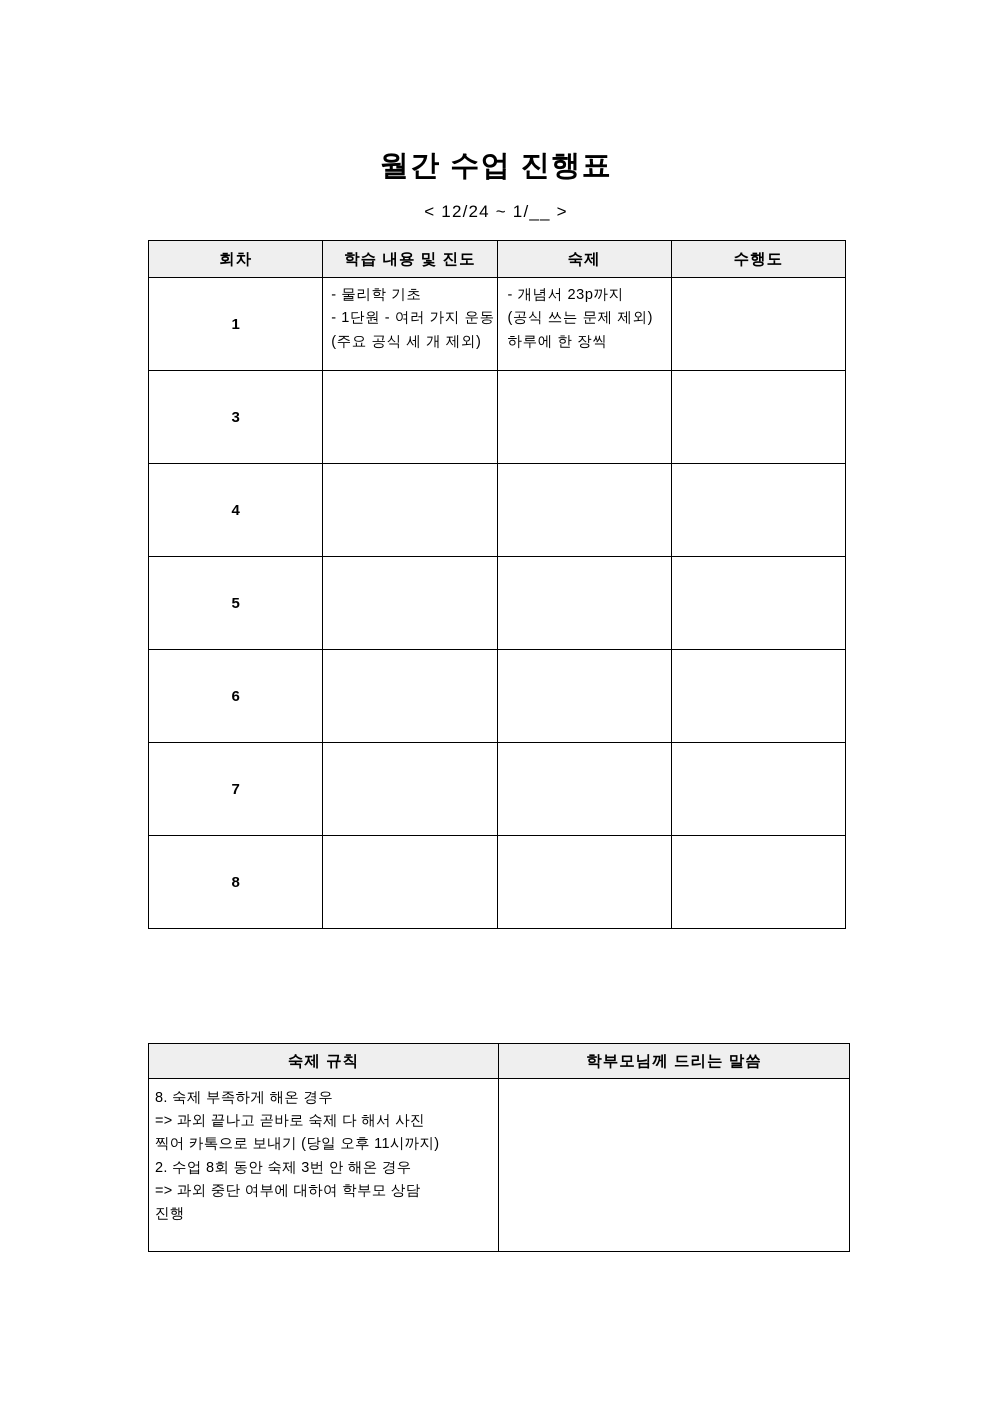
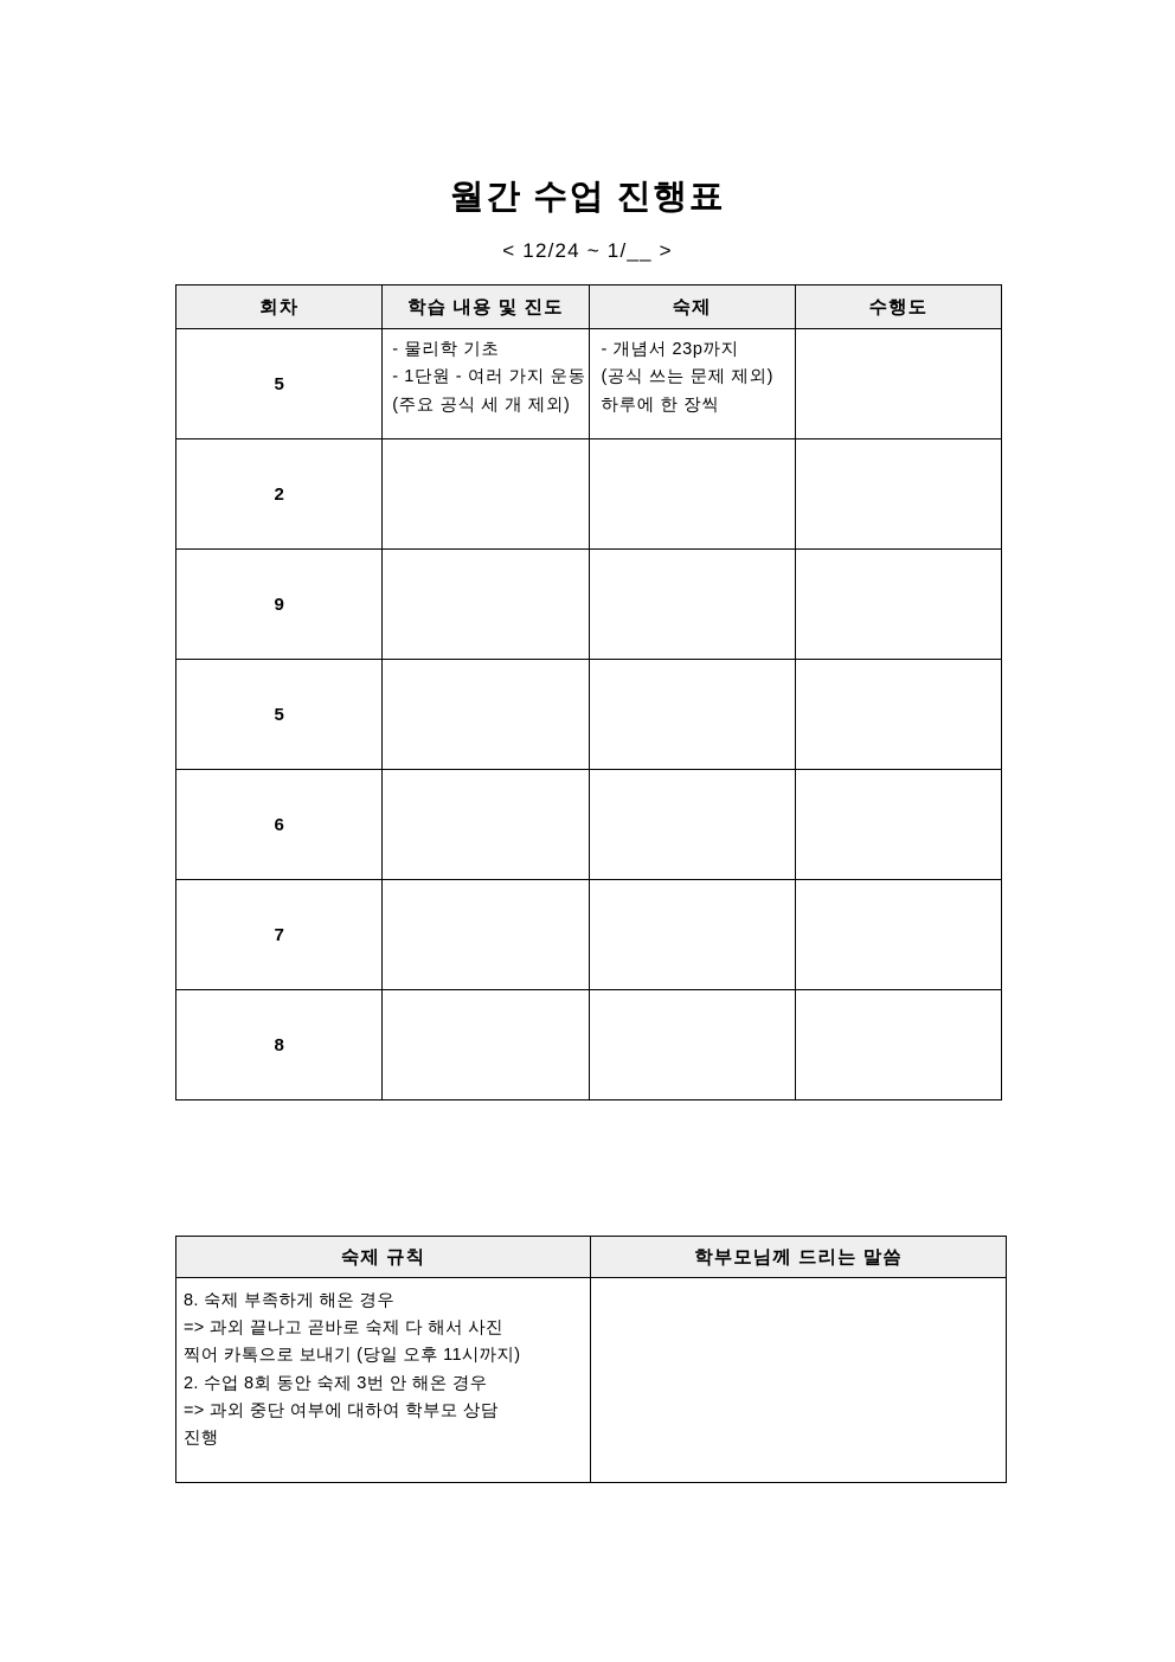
  월간 수업 진행표
  < 12/24 ~ 1/__ >
  회차	학습 내용 및 진도	숙제	수행도
- 1	- 물리학 기초- 1단원 - 여러 가지 운동(주요 공식 세 개 제외)	- 개념서 23p까지 (공식 쓰는 문제 제외)하루에 한 장씩
+ 5	- 물리학 기초- 1단원 - 여러 가지 운동(주요 공식 세 개 제외)	- 개념서 23p까지 (공식 쓰는 문제 제외)하루에 한 장씩
+ 2
- 3
+ 9
- 4
  5
  6
  7
  8
  숙제 규칙	학부모님께 드리는 말씀
  8. 숙제 부족하게 해온 경우=> 과외 끝나고 곧바로 숙제 다 해서 사진찍어 카톡으로 보내기 (당일 오후 11시까지)2. 수업 8회 동안 숙제 3번 안 해온 경우=> 과외 중단 여부에 대하여 학부모 상담진행
